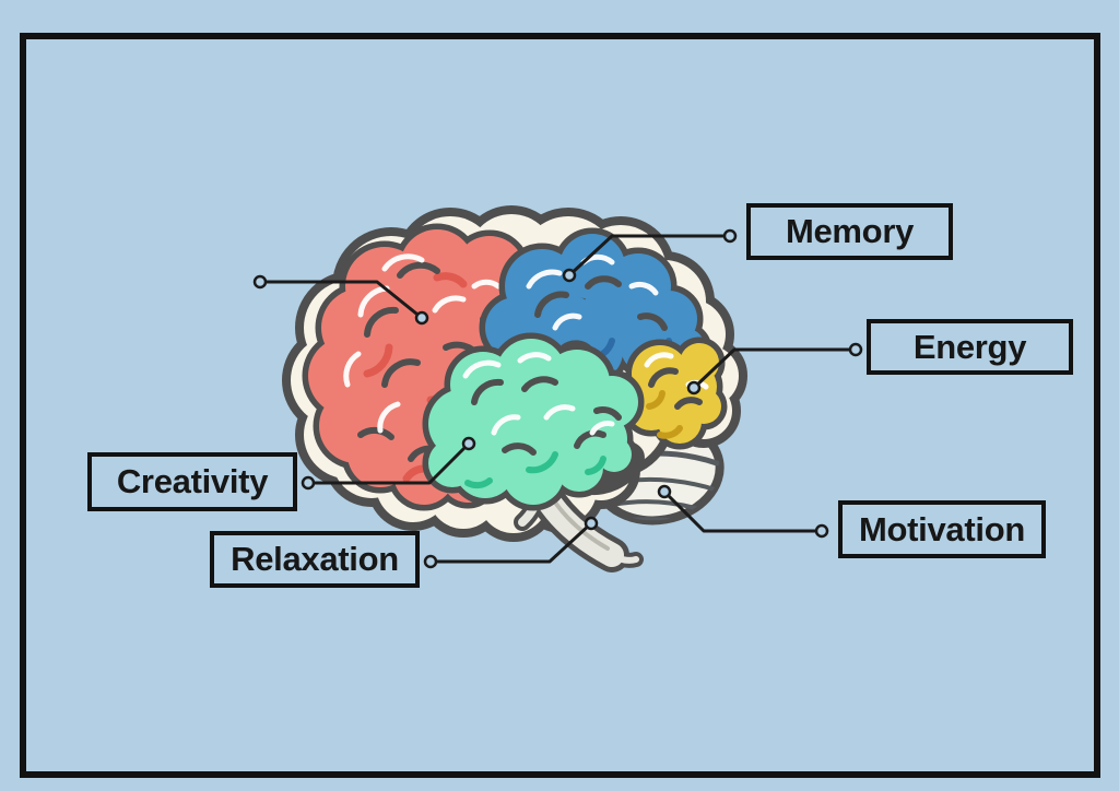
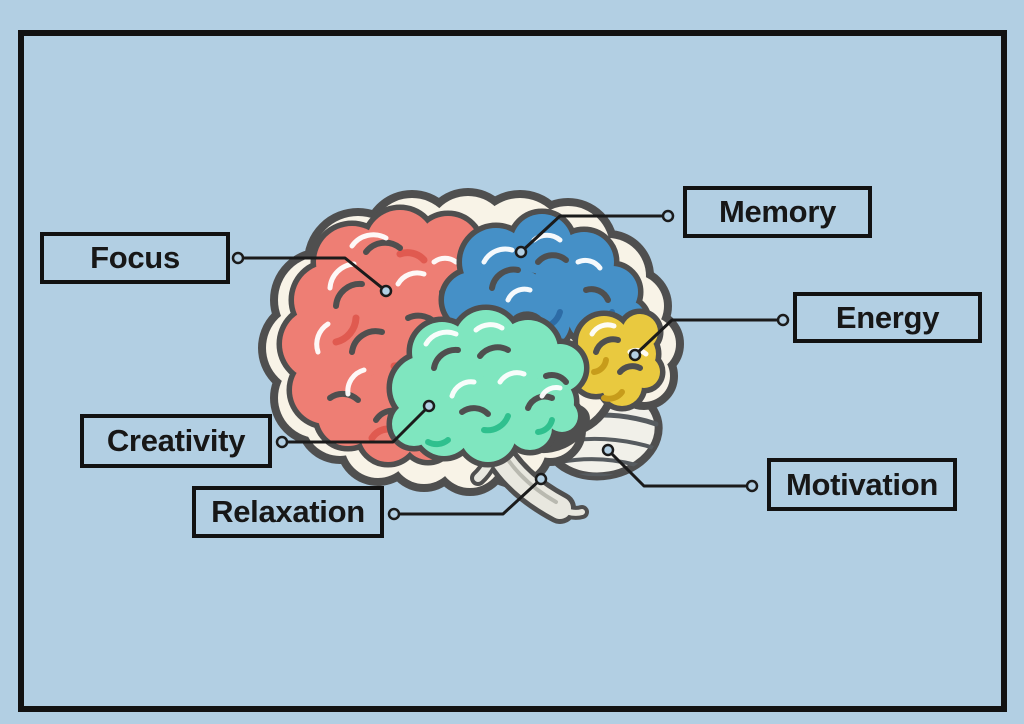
+ Focus
  Memory
  Energy
  Creativity
  Relaxation
  Motivation
